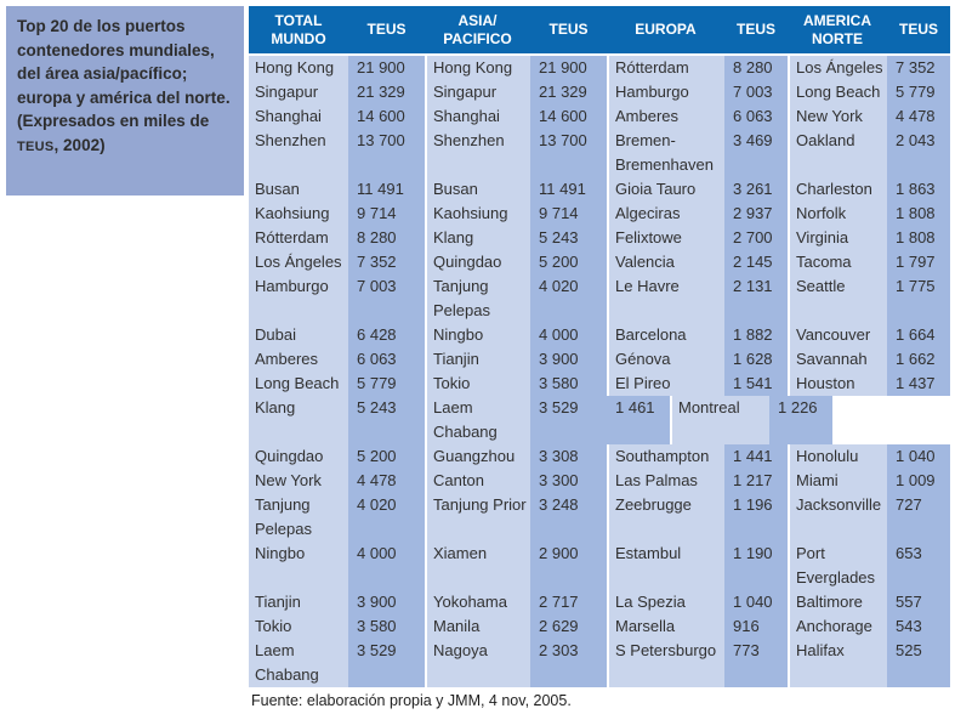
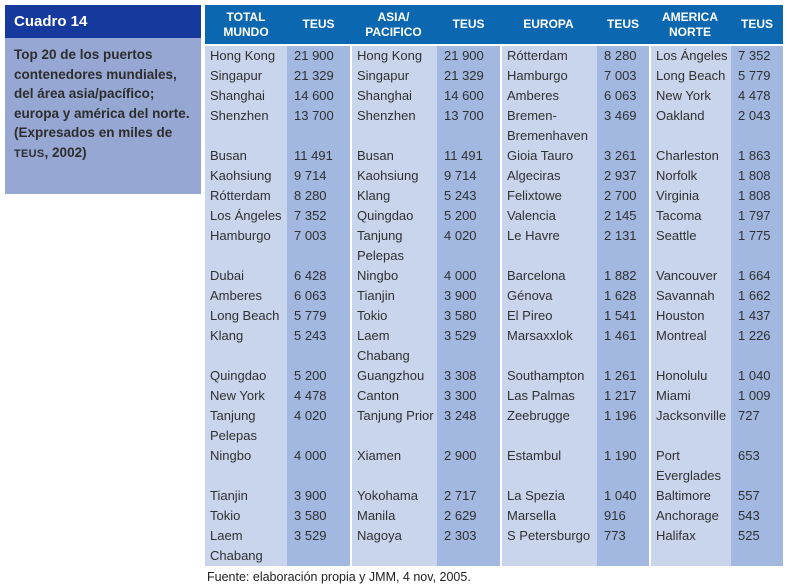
+ Cuadro 14
  Top 20 de los puertos
  contenedores mundiales,
  del área asia/pacífico;
  europa y américa del norte.
  (Expresados en miles de
  TEUS, 2002)
  TOTAL
  MUNDO
  TEUS
  ASIA/
  PACIFICO
  TEUS
  EUROPA
  TEUS
  AMERICA
  NORTE
  TEUS
  Hong Kong
  21 900
  Hong Kong
  21 900
  Rótterdam
  8 280
  Los Ángeles
  7 352
  Singapur
  21 329
  Singapur
  21 329
  Hamburgo
  7 003
  Long Beach
  5 779
  Shanghai
  14 600
  Shanghai
  14 600
  Amberes
  6 063
  New York
  4 478
  Shenzhen
  13 700
  Shenzhen
  13 700
  Bremen-
  Bremenhaven
  3 469
  Oakland
  2 043
  Busan
  11 491
  Busan
  11 491
  Gioia Tauro
  3 261
  Charleston
  1 863
  Kaohsiung
  9 714
  Kaohsiung
  9 714
  Algeciras
  2 937
  Norfolk
  1 808
  Rótterdam
  8 280
  Klang
  5 243
  Felixtowe
  2 700
  Virginia
  1 808
  Los Ángeles
  7 352
  Quingdao
  5 200
  Valencia
  2 145
  Tacoma
  1 797
  Hamburgo
  7 003
  Tanjung
  Pelepas
  4 020
  Le Havre
  2 131
  Seattle
  1 775
  Dubai
  6 428
  Ningbo
  4 000
  Barcelona
  1 882
  Vancouver
  1 664
  Amberes
  6 063
  Tianjin
  3 900
  Génova
  1 628
  Savannah
  1 662
  Long Beach
  5 779
  Tokio
  3 580
  El Pireo
  1 541
  Houston
  1 437
  Klang
  5 243
  Laem
  Chabang
  3 529
+ Marsaxxlok
  1 461
  Montreal
  1 226
  Quingdao
  5 200
  Guangzhou
  3 308
  Southampton
- 1 441
+ 1 261
  Honolulu
  1 040
  New York
  4 478
  Canton
  3 300
  Las Palmas
  1 217
  Miami
  1 009
  Tanjung
  Pelepas
  4 020
  Tanjung Prior
  3 248
  Zeebrugge
  1 196
  Jacksonville
  727
  Ningbo
  4 000
  Xiamen
  2 900
  Estambul
  1 190
  Port
  Everglades
  653
  Tianjin
  3 900
  Yokohama
  2 717
  La Spezia
  1 040
  Baltimore
  557
  Tokio
  3 580
  Manila
  2 629
  Marsella
  916
  Anchorage
  543
  Laem
  Chabang
  3 529
  Nagoya
  2 303
  S Petersburgo
  773
  Halifax
  525
  Fuente: elaboración propia y JMM, 4 nov, 2005.
